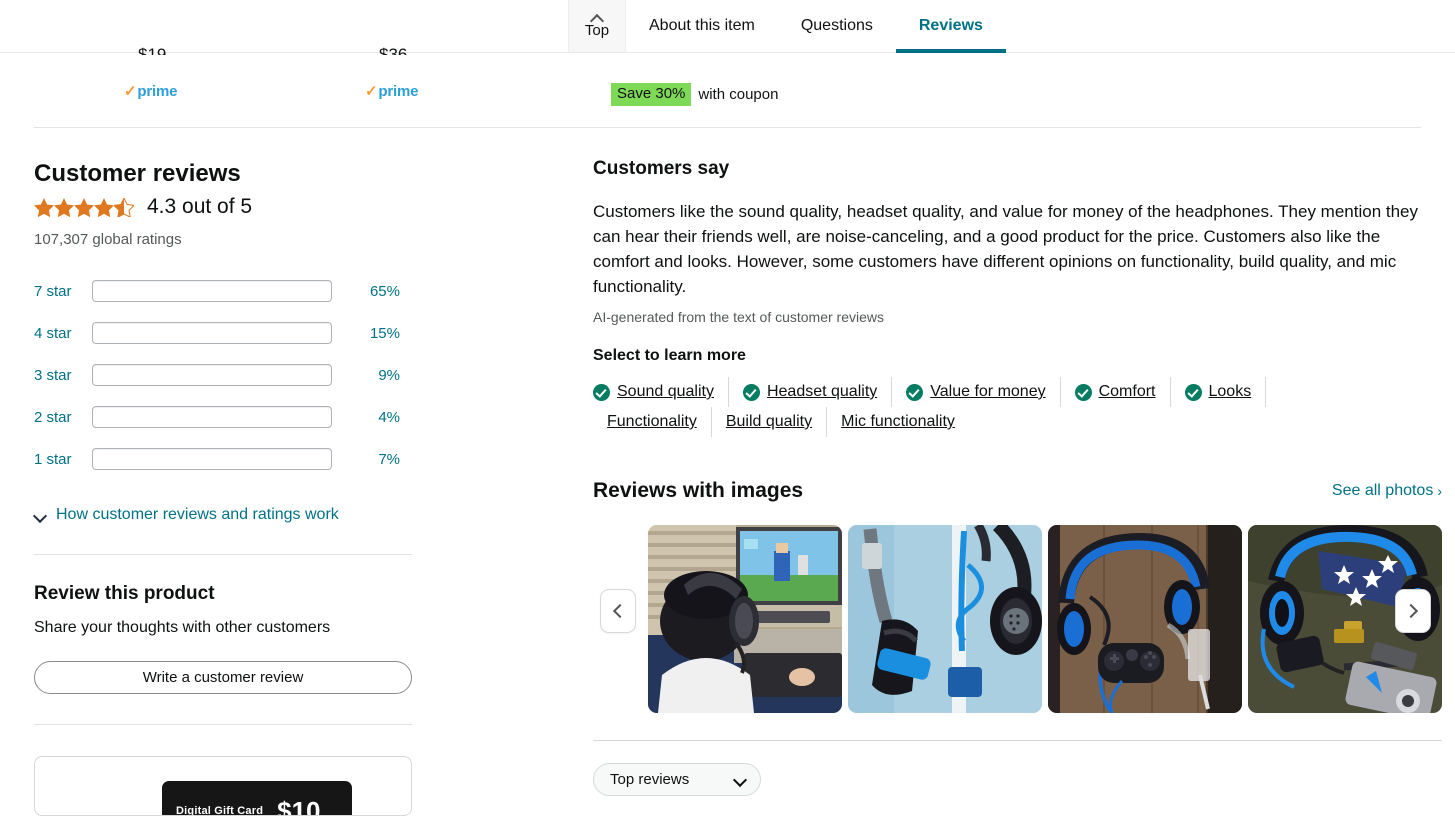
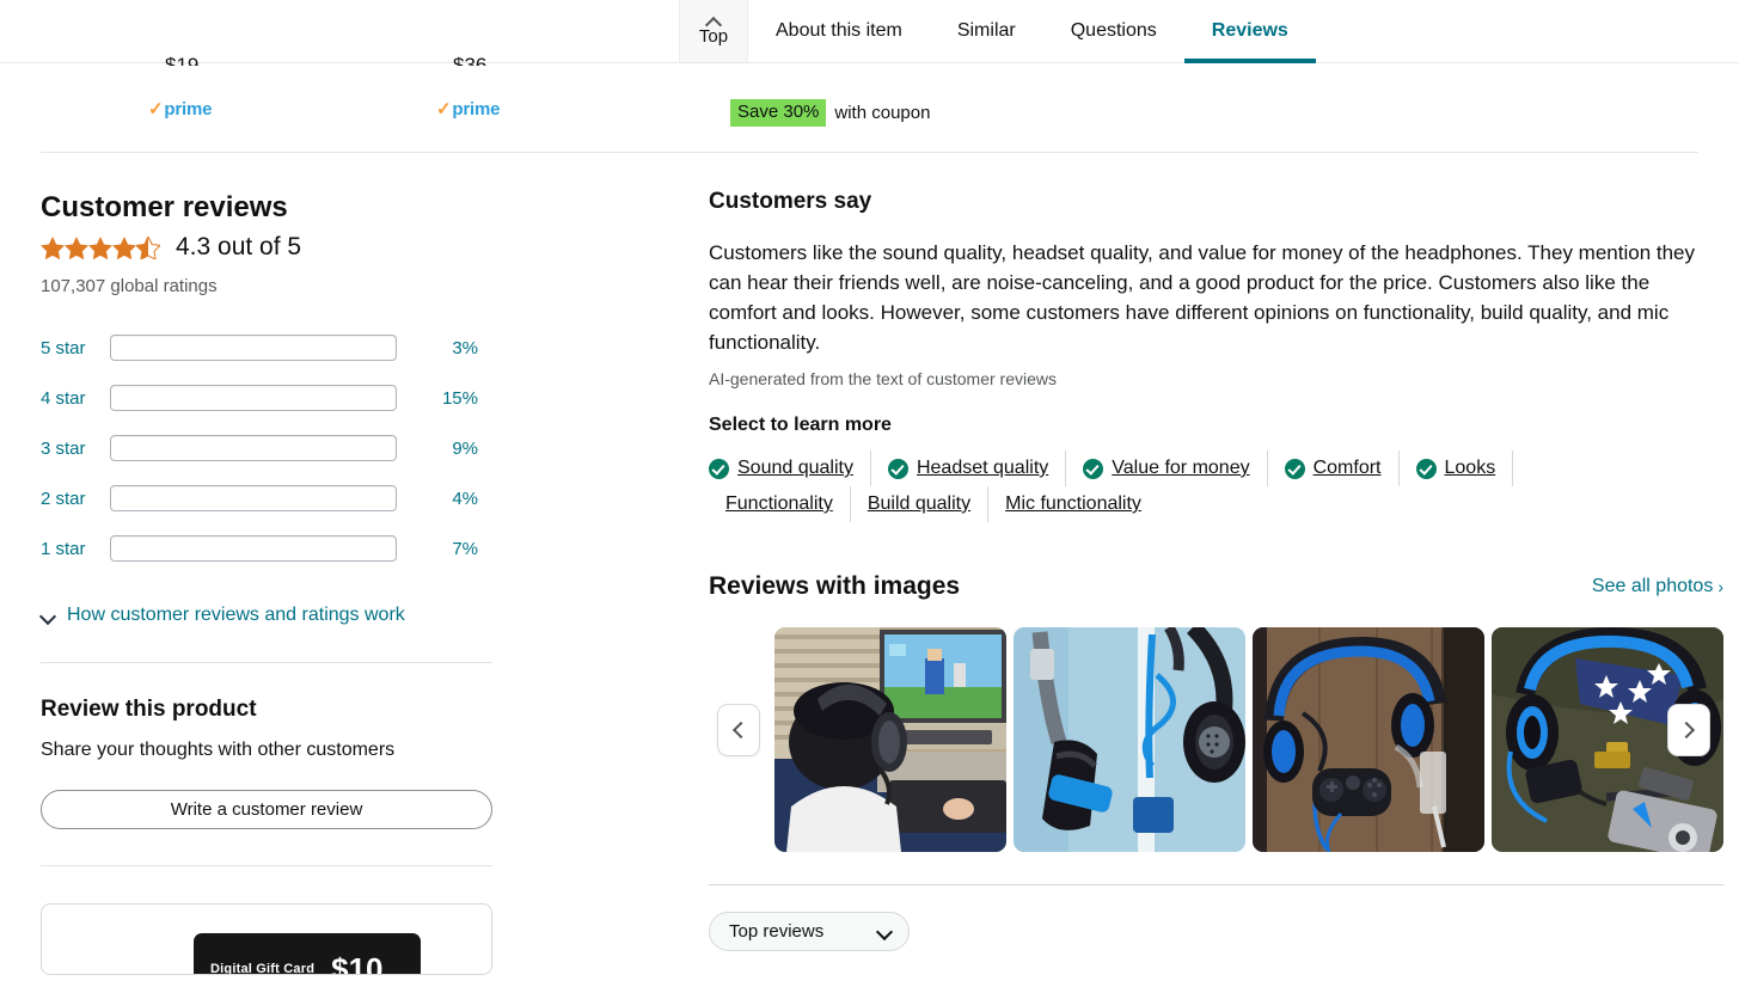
  Top
  About this item
+ Similar
  Questions
  Reviews
  $19
  $36
  ✓prime
  ✓prime
  Save 30%
  with coupon
  Customer reviews
  4.3 out of 5
  107,307 global ratings
- 7 star
+ 5 star
- 65%
+ 3%
  4 star
  15%
  3 star
  9%
  2 star
  4%
  1 star
  7%
  How customer reviews and ratings work
  Review this product
  Share your thoughts with other customers
  Write a customer review
  Digital Gift Card
  $10
  Customers say
  Customers like the sound quality, headset quality, and value for money of the headphones. They mention they can hear their friends well, are noise-canceling, and a good product for the price. Customers also like the comfort and looks. However, some customers have different opinions on functionality, build quality, and mic functionality.
  AI-generated from the text of customer reviews
  Select to learn more
  Sound quality
  Headset quality
  Value for money
  Comfort
  Looks
  Functionality
  Build quality
  Mic functionality
  Reviews with images
  See all photos
  ›
  Top reviews
